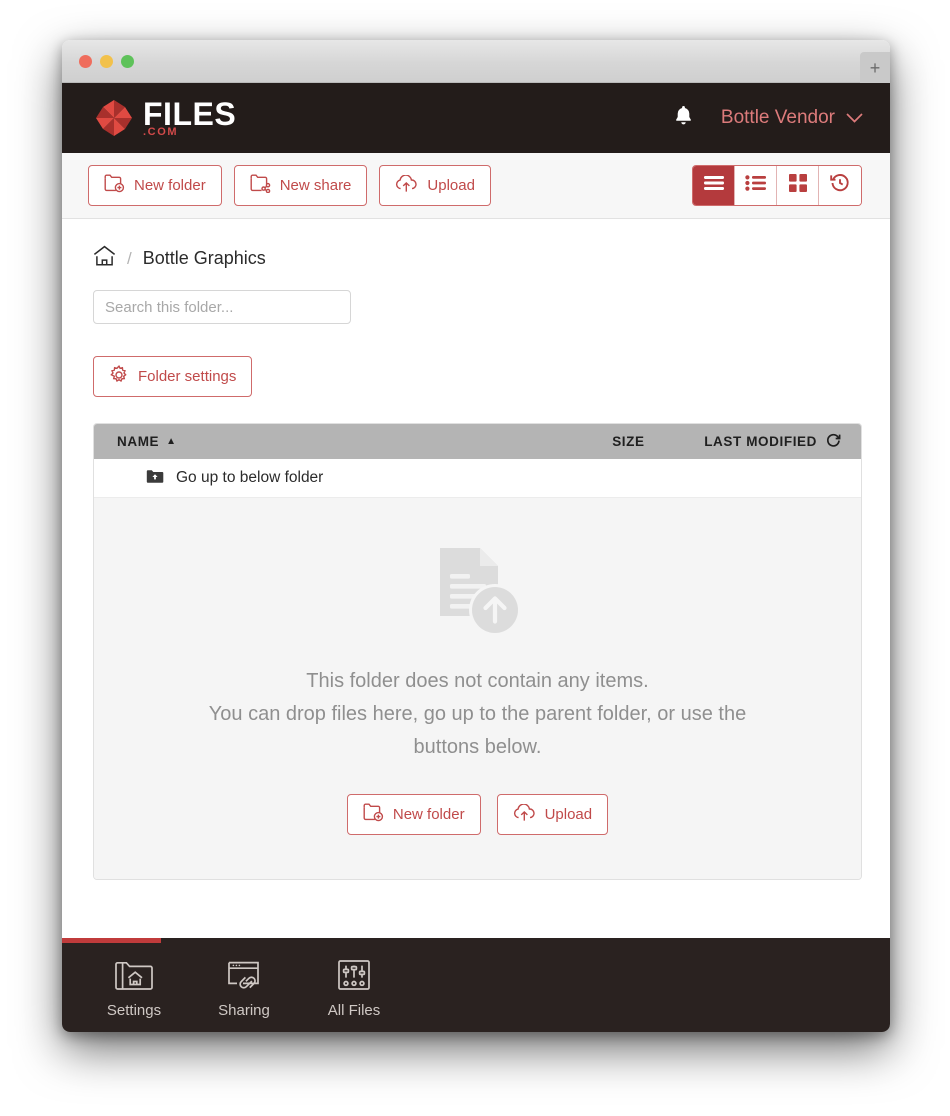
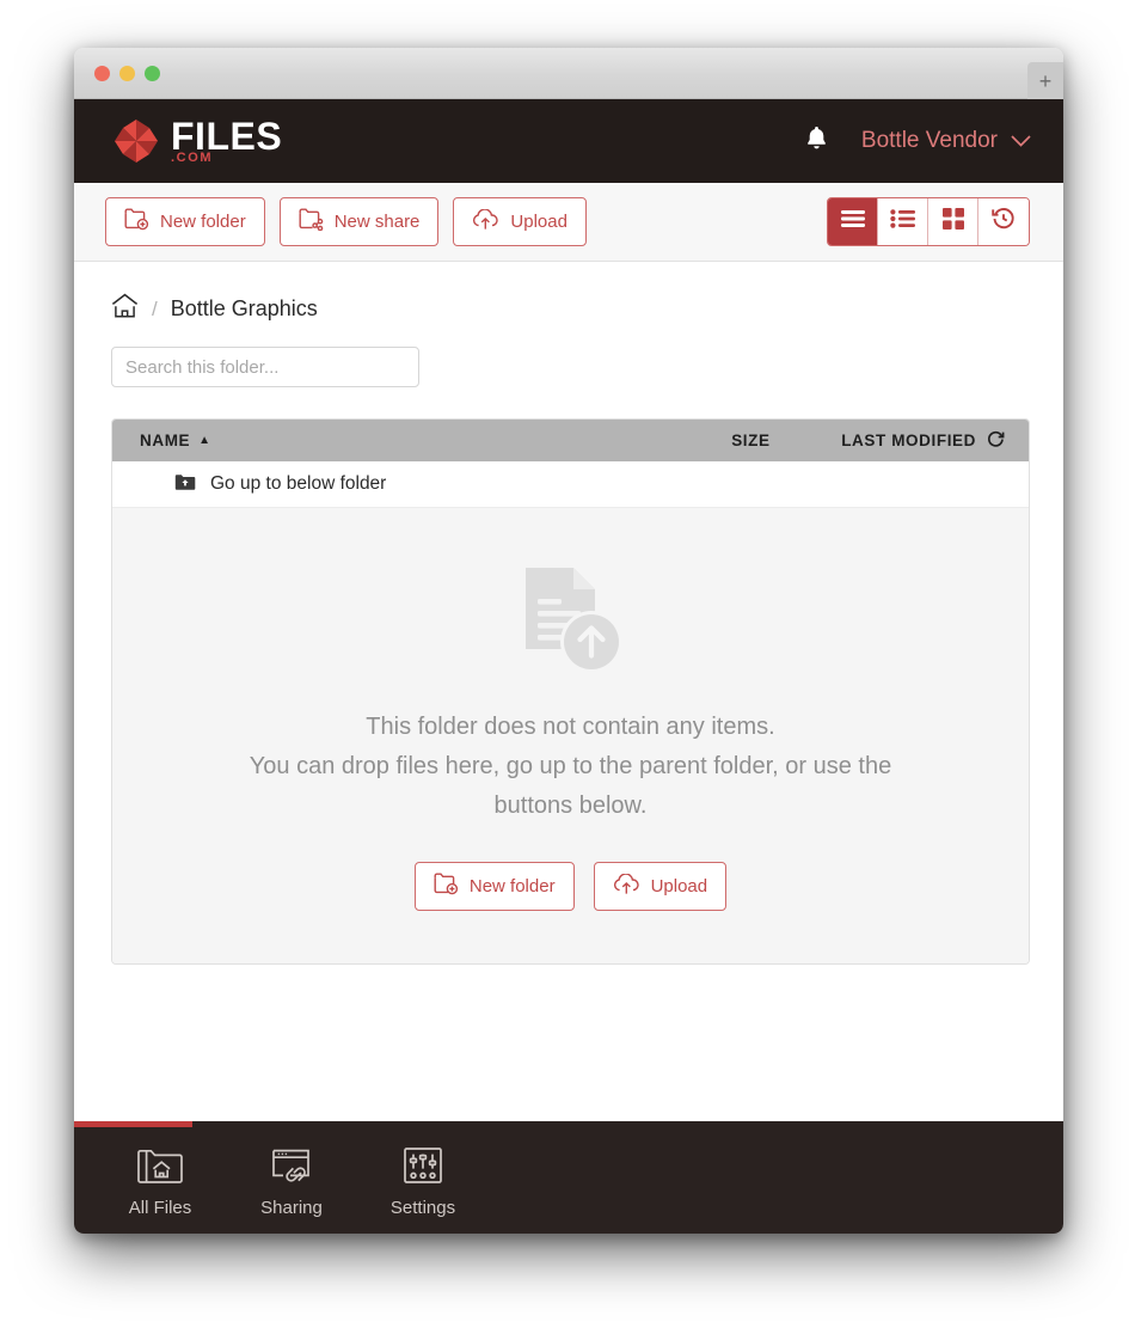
  +
  FILES
  .COM
  Bottle Vendor
  New folder
  New share
  Upload
  /
  Bottle Graphics
  Search this folder...
- Folder settings
  NAME
  ▲
  SIZE
  LAST MODIFIED
  Go up to below folder
  This folder does not contain any items.
  You can drop files here, go up to the parent folder, or use the
  buttons below.
  New folder
  Upload
- Settings
+ All Files
  Sharing
- All Files
+ Settings
